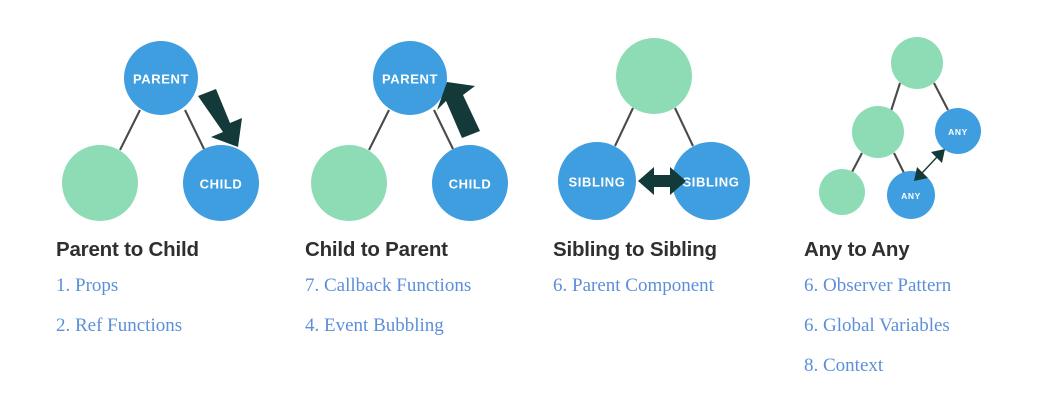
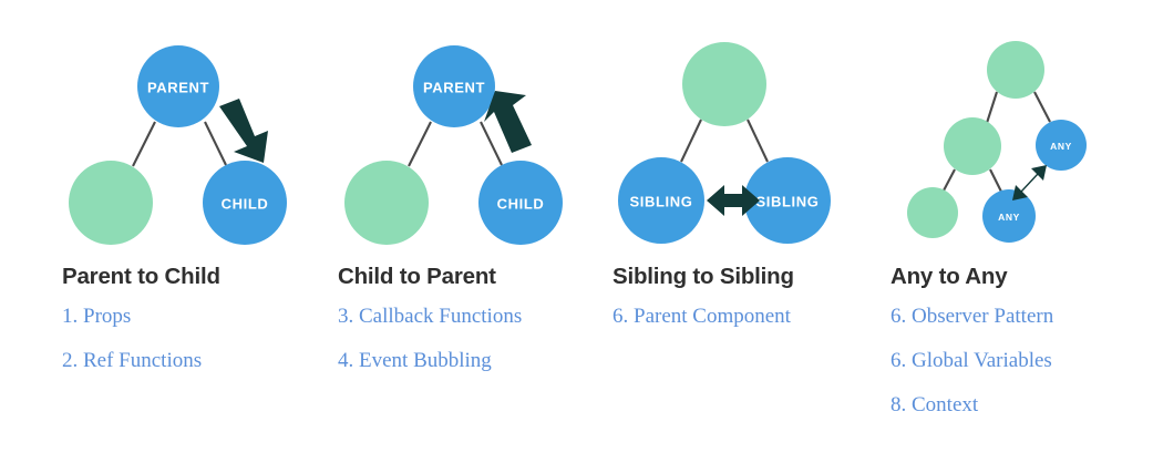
  PARENT
  CHILD
  Parent to Child
  1. Props
  2. Ref Functions
  PARENT
  CHILD
  Child to Parent
- 7. Callback Functions
+ 3. Callback Functions
  4. Event Bubbling
  SIBLING
  SIBLING
  Sibling to Sibling
  6. Parent Component
  ANY
  ANY
  Any to Any
  6. Observer Pattern
  6. Global Variables
  8. Context
